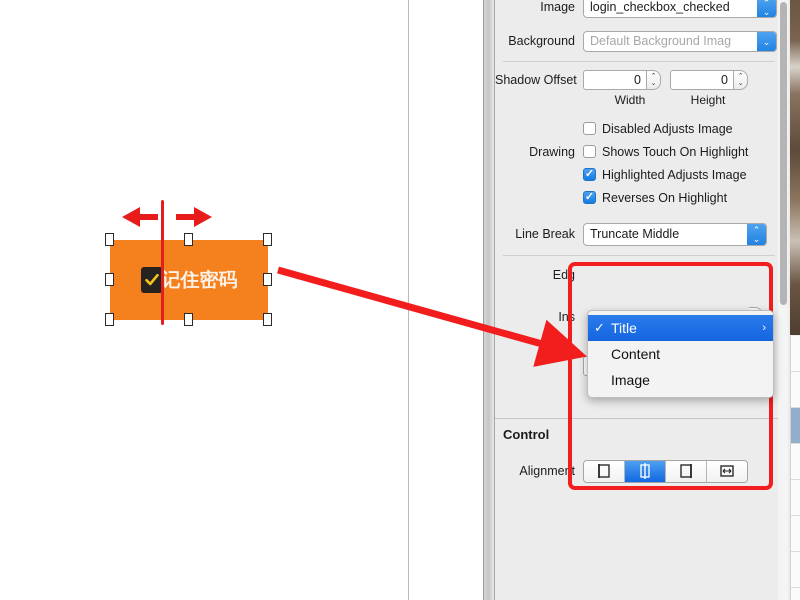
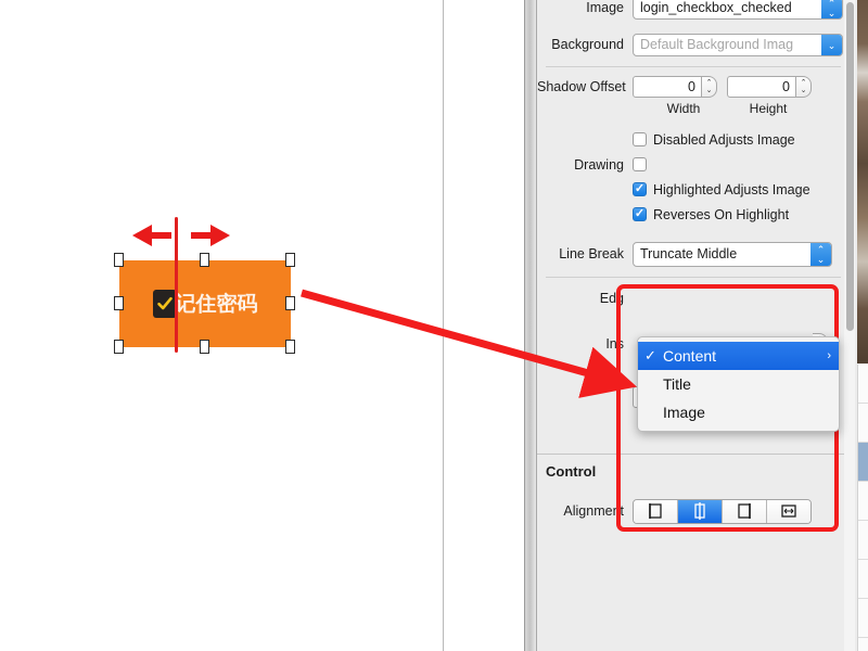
  记住密码
  Image
  login_checkbox_checked
  ⌃
  ⌄
  Background
  Default Background Imag
  ⌄
  Shadow Offset
  0
  0
  Width
  Height
  Disabled Adjusts Image
  Drawing
- Shows Touch On Highlight
  Highlighted Adjusts Image
  Reverses On Highlight
  Line Break
  Truncate Middle
  ⌃
  ⌄
  Edg
  Ins
  Control
  Alignment
  ✓
- Title
+ Content
  ›
- Content
+ Title
  Image
